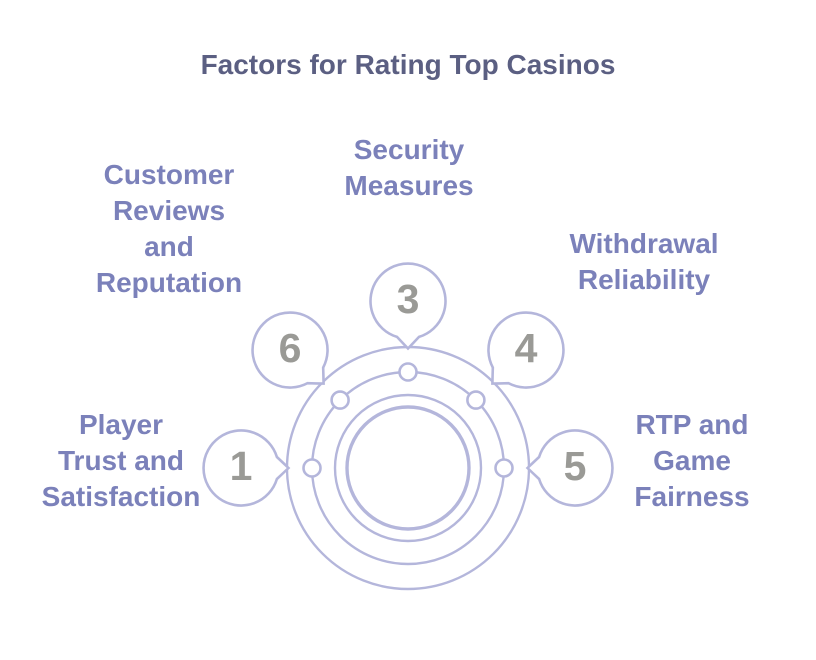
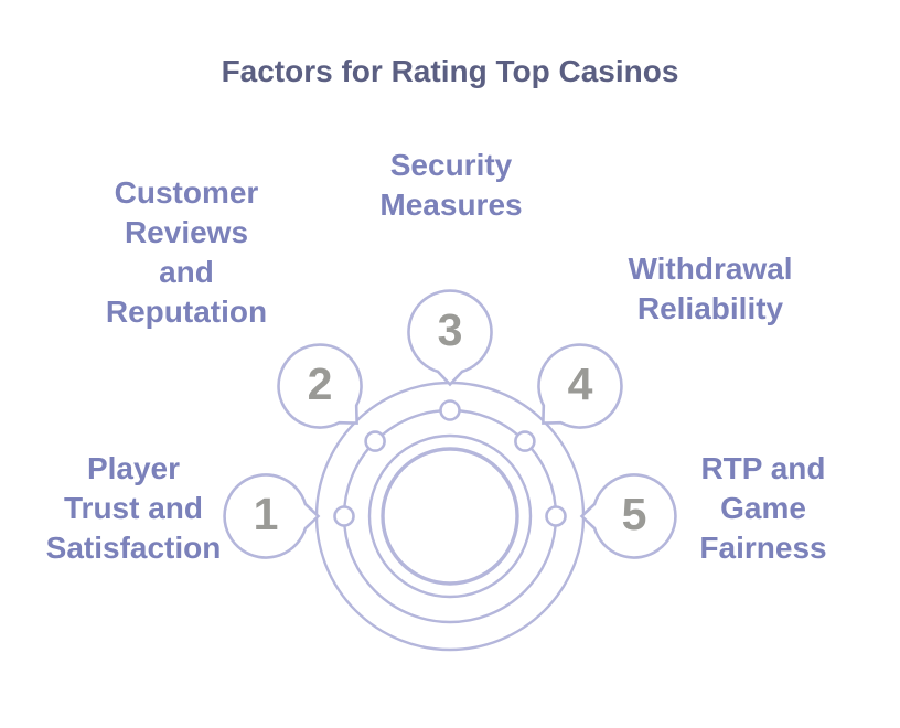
  Factors for Rating Top Casinos
  Player
  Trust and
  Satisfaction
  Customer
  Reviews
  and
  Reputation
  Security
  Measures
  Withdrawal
  Reliability
  RTP and
  Game
  Fairness
  1
- 6
+ 2
  3
  4
  5
